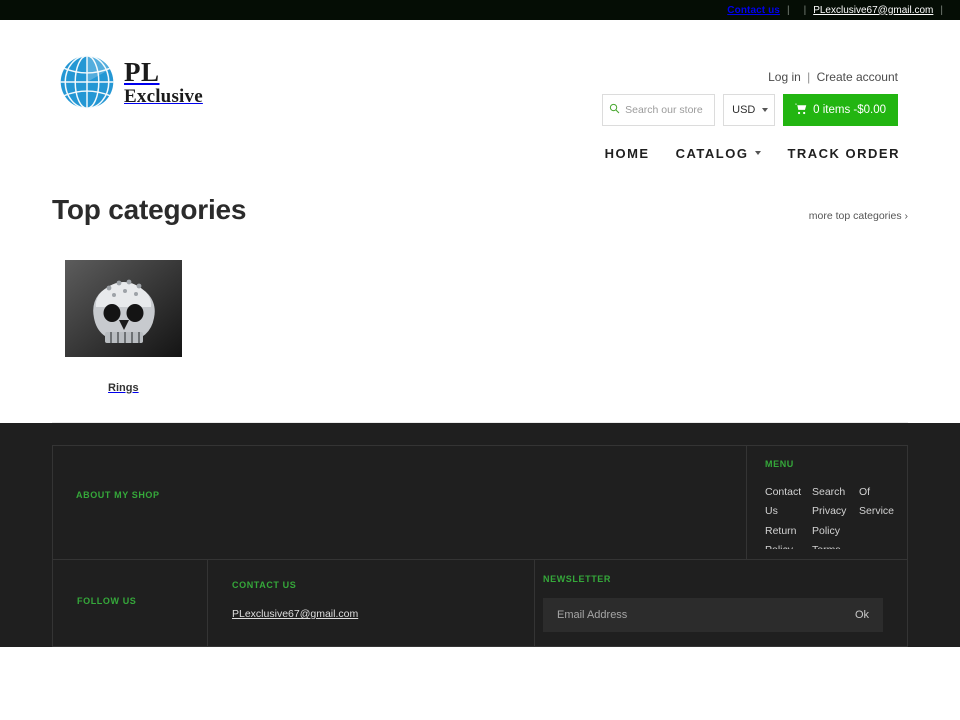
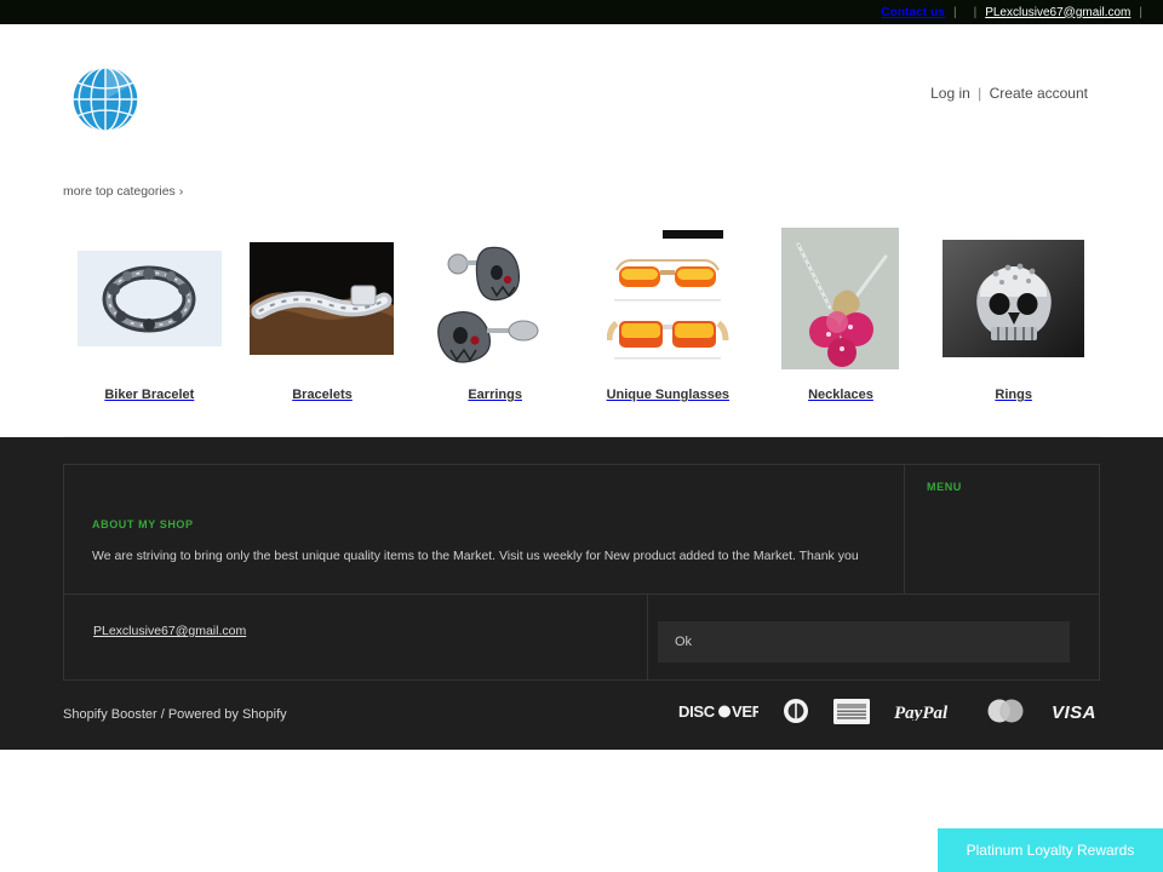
  Contact us
  |
  |
  PLexclusive67@gmail.com
  |
- PL
- Exclusive
  Log in | Create account
- Search our store
- USD
- 0 items -$0.00
- HOME
- CATALOG
- TRACK ORDER
- Top categories
  more top categories ›
+ Biker Bracelet
+ Bracelets
+ Earrings
+ Unique Sunglasses
+ Necklaces
  Rings
  ABOUT MY SHOP
+ We are striving to bring only the best unique quality items to the Market. Visit us weekly for New product added to the Market. Thank you
  MENU
- Contact
- Us
- Return
- Search
- Privacy
- Policy
- Of
- Service
- FOLLOW US
- CONTACT US
  PLexclusive67@gmail.com
- NEWSLETTER
- Email Address
  Ok
+ Shopify Booster / Powered by Shopify
+ DISC
+ VER
+ PayPal
+ VISA
+ Platinum Loyalty Rewards
